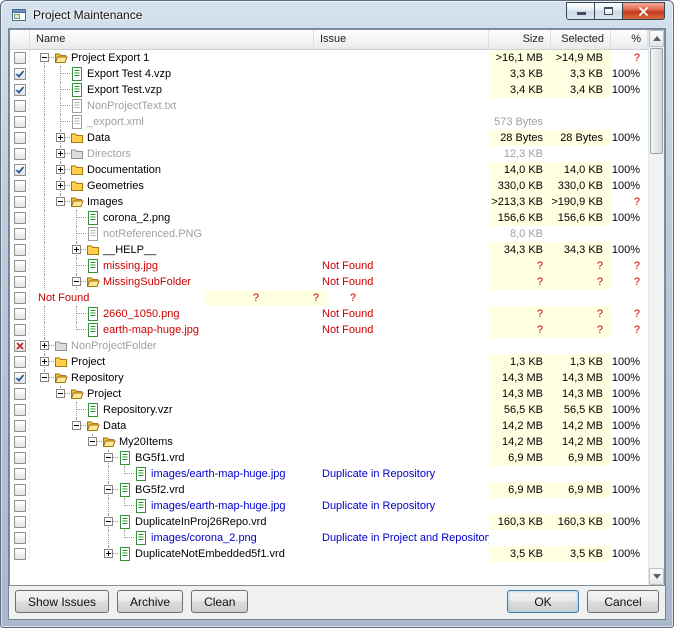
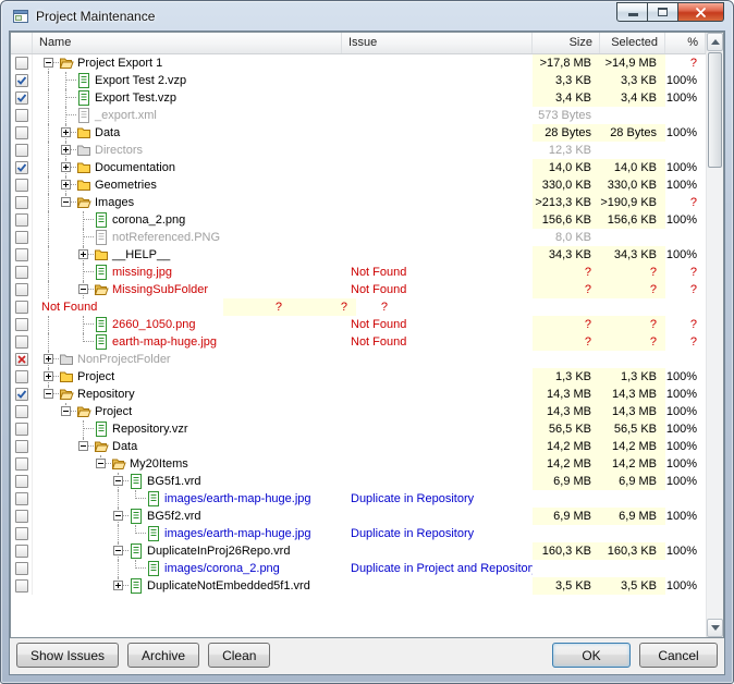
  Project Maintenance
  Name
  Issue
  Size
  Selected
  %
  Project Export 1
- >16,1 MB
+ >17,8 MB
  >14,9 MB
  ?
- Export Test 4.vzp
+ Export Test 2.vzp
  3,3 KB
  3,3 KB
  100%
  Export Test.vzp
  3,4 KB
  3,4 KB
  100%
- NonProjectText.txt
  _export.xml
  573 Bytes
  Data
  28 Bytes
  28 Bytes
  100%
  Directors
  12,3 KB
  Documentation
  14,0 KB
  14,0 KB
  100%
  Geometries
  330,0 KB
  330,0 KB
  100%
  Images
  >213,3 KB
  >190,9 KB
  ?
  corona_2.png
  156,6 KB
  156,6 KB
  100%
  notReferenced.PNG
  8,0 KB
  __HELP__
  34,3 KB
  34,3 KB
  100%
  missing.jpg
  Not Found
  ?
  ?
  ?
  MissingSubFolder
  Not Found
  ?
  ?
  ?
  Not Found
  ?
  ?
  ?
  2660_1050.png
  Not Found
  ?
  ?
  ?
  earth-map-huge.jpg
  Not Found
  ?
  ?
  ?
  NonProjectFolder
  Project
  1,3 KB
  1,3 KB
  100%
  Repository
  14,3 MB
  14,3 MB
  100%
  Project
  14,3 MB
  14,3 MB
  100%
  Repository.vzr
  56,5 KB
  56,5 KB
  100%
  Data
  14,2 MB
  14,2 MB
  100%
  My20Items
  14,2 MB
  14,2 MB
  100%
  BG5f1.vrd
  6,9 MB
  6,9 MB
  100%
  images/earth-map-huge.jpg
  Duplicate in Repository
  BG5f2.vrd
  6,9 MB
  6,9 MB
  100%
  images/earth-map-huge.jpg
  Duplicate in Repository
  DuplicateInProj26Repo.vrd
  160,3 KB
  160,3 KB
  100%
  images/corona_2.png
  Duplicate in Project and Repositor
  DuplicateNotEmbedded5f1.vrd
  3,5 KB
  3,5 KB
  100%
  Show Issues
  Archive
  Clean
  OK
  Cancel
